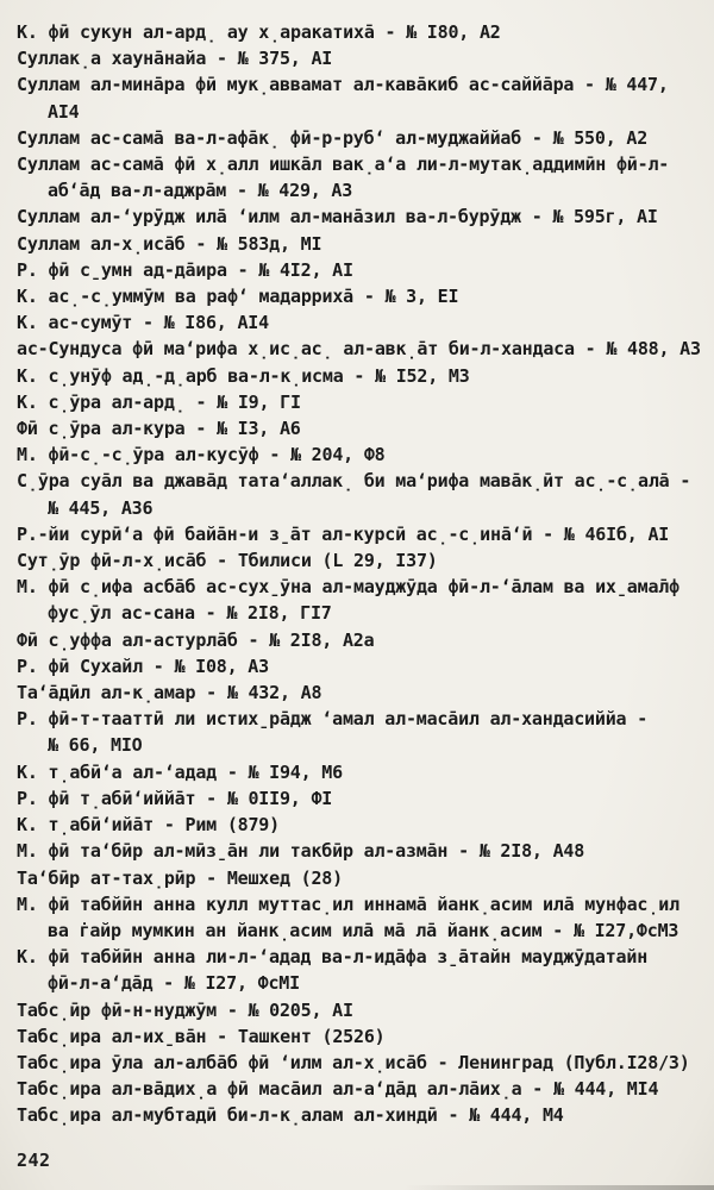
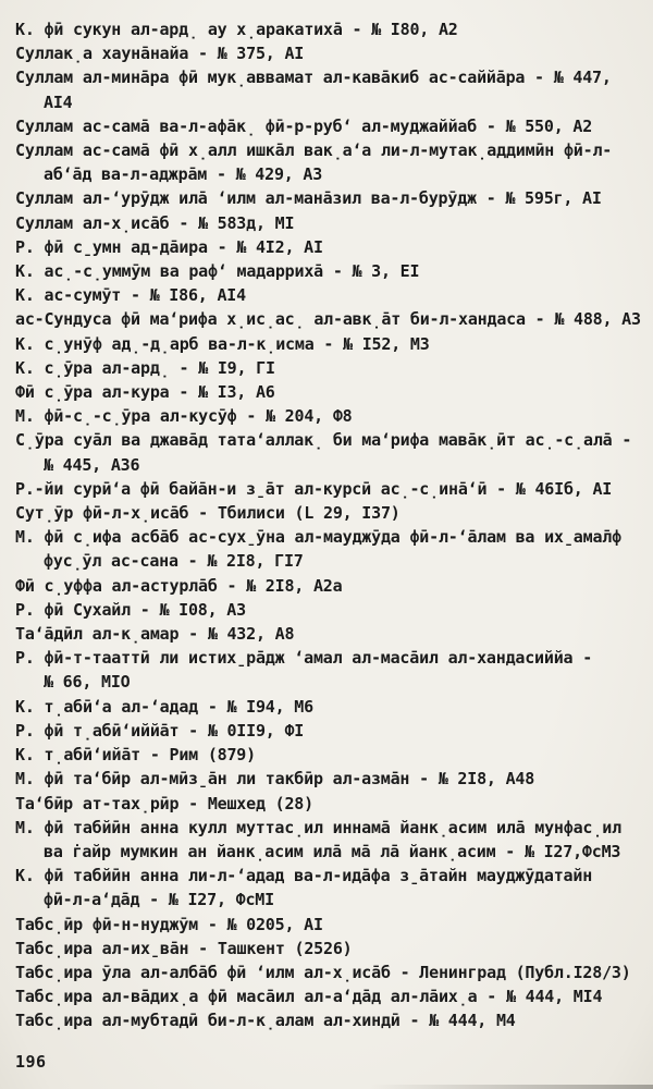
  К. фӣ сукун ал-ард̣ ау х̣аракатиха̄ - № I80, А2
  Суллак̣а хауна̄найа - № 375, АI
  Суллам ал-мина̄ра фӣ мук̣аввамат ал-кава̄киб ас-саййа̄ра - № 447,
  АI4
  Суллам ас-сама̄ ва-л-афа̄к̣ фӣ-р-руб‘ ал-муджаййаб - № 550, А2
  Суллам ас-сама̄ фӣ х̣алл ишка̄л вак̣а‘а ли-л-мутак̣аддимӣн фӣ-л-
  аб‘а̄д ва-л-аджра̄м - № 429, А3
  Суллам ал-‘урӯдж ила̄ ‘илм ал-мана̄зил ва-л-бурӯдж - № 595г, АI
  Суллам ал-х̣иса̄б - № 583д, МI
  Р. фӣ с̱умн ад-да̄ира - № 4I2, АI
  К. ас̣-с̣уммӯм ва раф‘ мадарриха̄ - № 3, ЕI
  К. ас-сумӯт - № I86, АI4
  ас-Сундуса фӣ ма‘рифа х̣ис̣ас̣ ал-авк̣а̄т би-л-хандаса - № 488, А3
  К. с̣унӯф ад̣-д̣арб ва-л-к̣исма - № I52, М3
  К. с̣ӯра ал-ард̣ - № I9, ГI
  Фӣ с̣ӯра ал-кура - № I3, А6
  М. фӣ-с̣-с̣ӯра ал-кусӯф - № 204, Ф8
  С̣ӯра суа̄л ва джава̄д тата‘аллак̣ би ма‘рифа мава̄к̣ӣт ас̣-с̣ала̄ -
  № 445, А36
  Р.-йи сурӣ‘а фӣ байа̄н-и з̱а̄т ал-курсӣ ас̣-с̣ина̄‘ӣ - № 46Iб, АI
  Сут̣ӯр фӣ-л-х̣иса̄б - Тбилиси (L 29, I37)
  М. фӣ с̣ифа асба̄б ас-сух̱ӯна ал-мауджӯда фӣ-л-‘а̄лам ва их̱амал̄ф
  фус̣ӯл ас-сана - № 2I8, ГI7
  Фӣ с̣уффа ал-астурла̄б - № 2I8, А2а
  Р. фӣ Сухайл - № I08, А3
  Та‘а̄дӣл ал-к̣амар - № 432, А8
  Р. фӣ-т-тааттӣ ли истих̱ра̄дж ‘амал ал-маса̄ил ал-хандасиййа -
  № 66, МIО
  К. т̣абӣ‘а ал-‘адад - № I94, М6
  Р. фӣ т̣абӣ‘иййа̄т - № 0II9, ФI
  К. т̣абӣ‘ийа̄т - Рим (879)
  М. фӣ та‘бӣр ал-мӣз̱а̄н ли такбӣр ал-азма̄н - № 2I8, А48
  Та‘бӣр ат-тах̣рӣр - Мешхед (28)
  М. фӣ табйӣн анна кулл муттас̣ил иннама̄ йанк̣асим ила̄ мунфас̣ил
  ва г̇айр мумкин ан йанк̣асим ила̄ ма̄ ла̄ йанк̣асим - № I27,ФсМ3
  К. фӣ табйӣн анна ли-л-‘адад ва-л-ида̄фа з̱а̄тайн мауджӯдатайн
  фӣ-л-а‘да̄д - № I27, ФсМI
  Табс̣ӣр фӣ-н-нуджӯм - № 0205, АI
  Табс̣ира ал-их̱ва̄н - Ташкент (2526)
  Табс̣ира ӯла ал-алба̄б фӣ ‘илм ал-х̣иса̄б - Ленинград (Публ.I28/3)
  Табс̣ира ал-ва̄дих̣а фӣ маса̄ил ал-а‘да̄д ал-ла̄их̣а - № 444, МI4
  Табс̣ира ал-мубтадӣ би-л-к̣алам ал-хиндӣ - № 444, М4
- 242
+ 196
